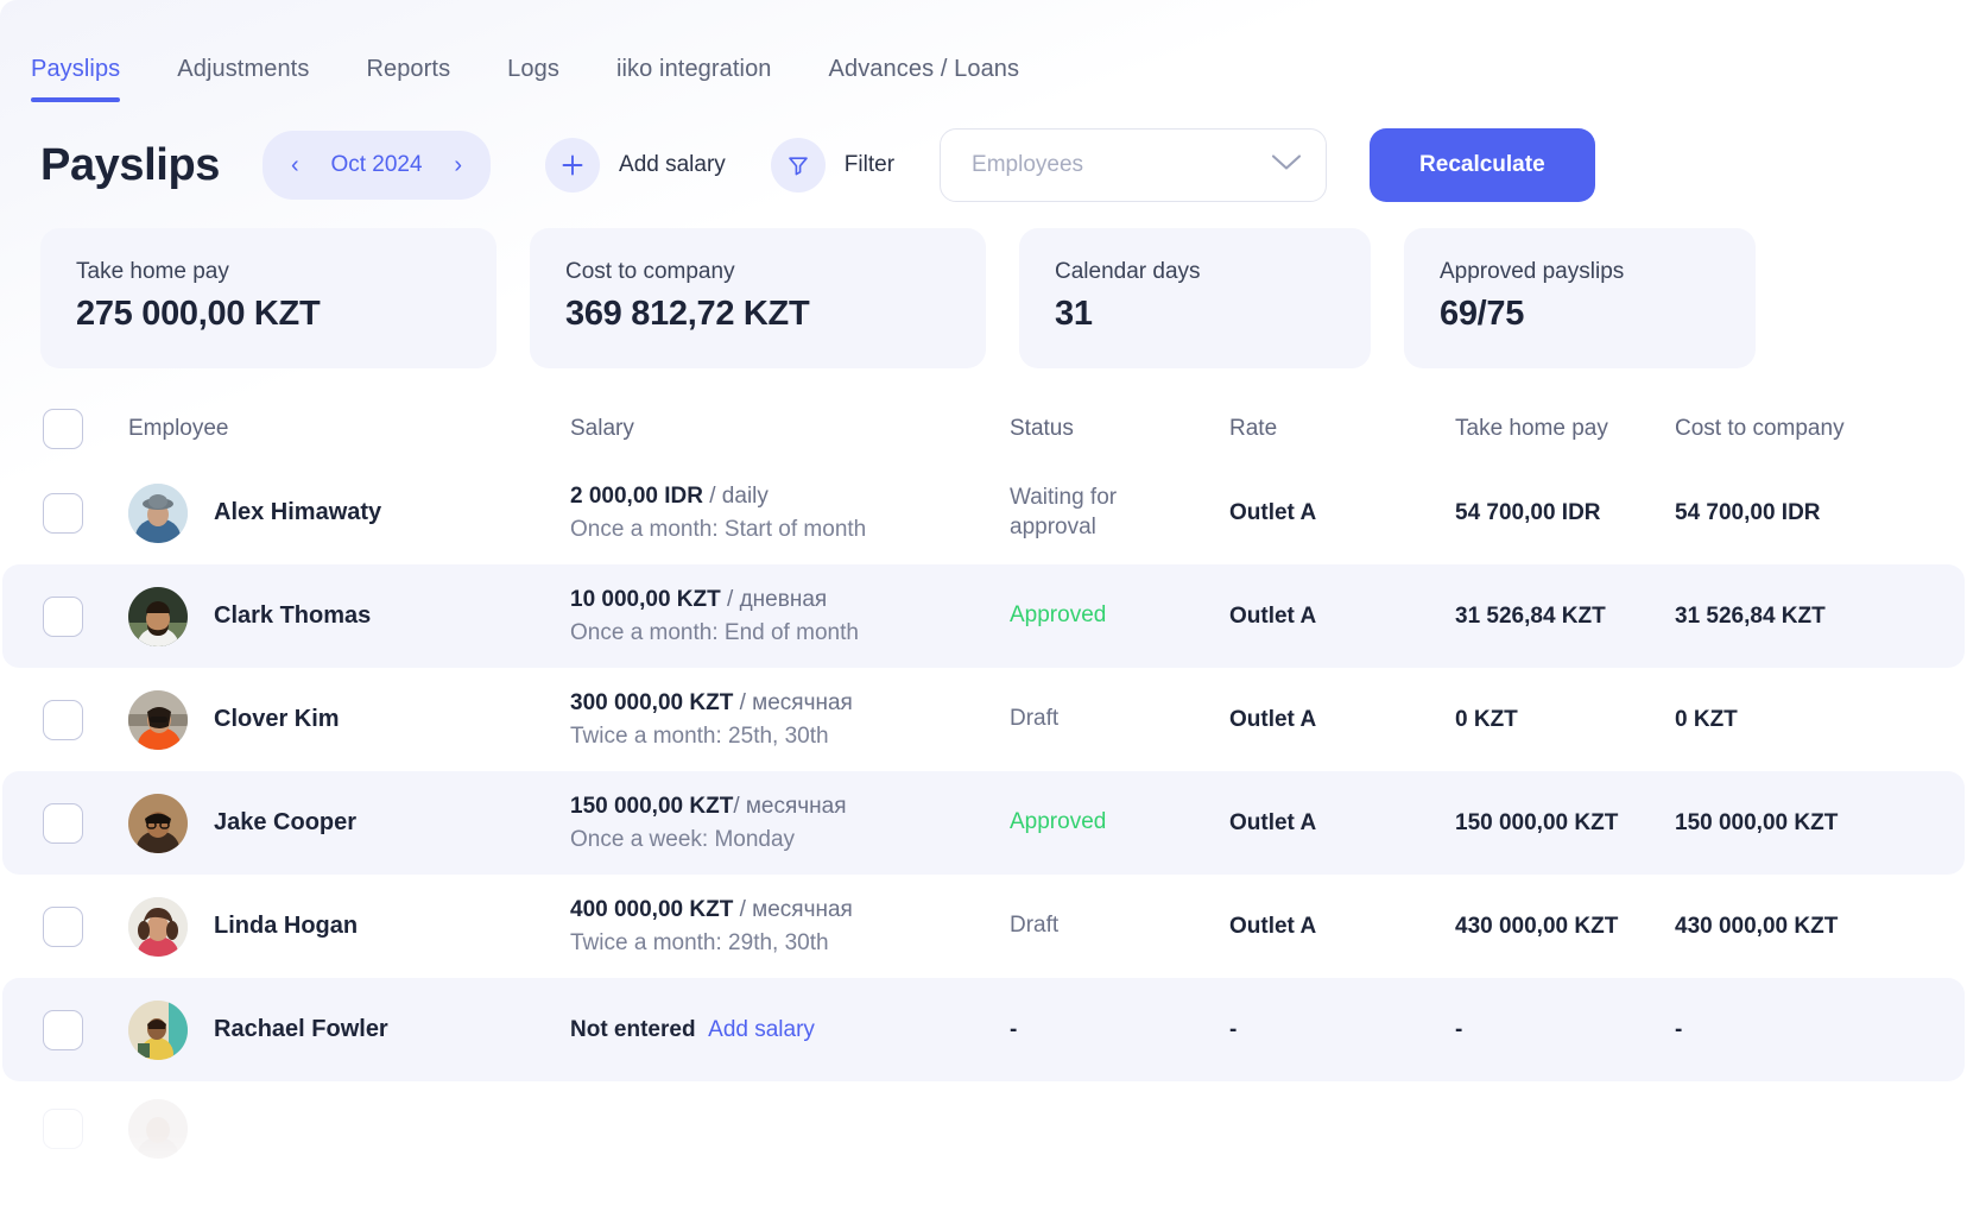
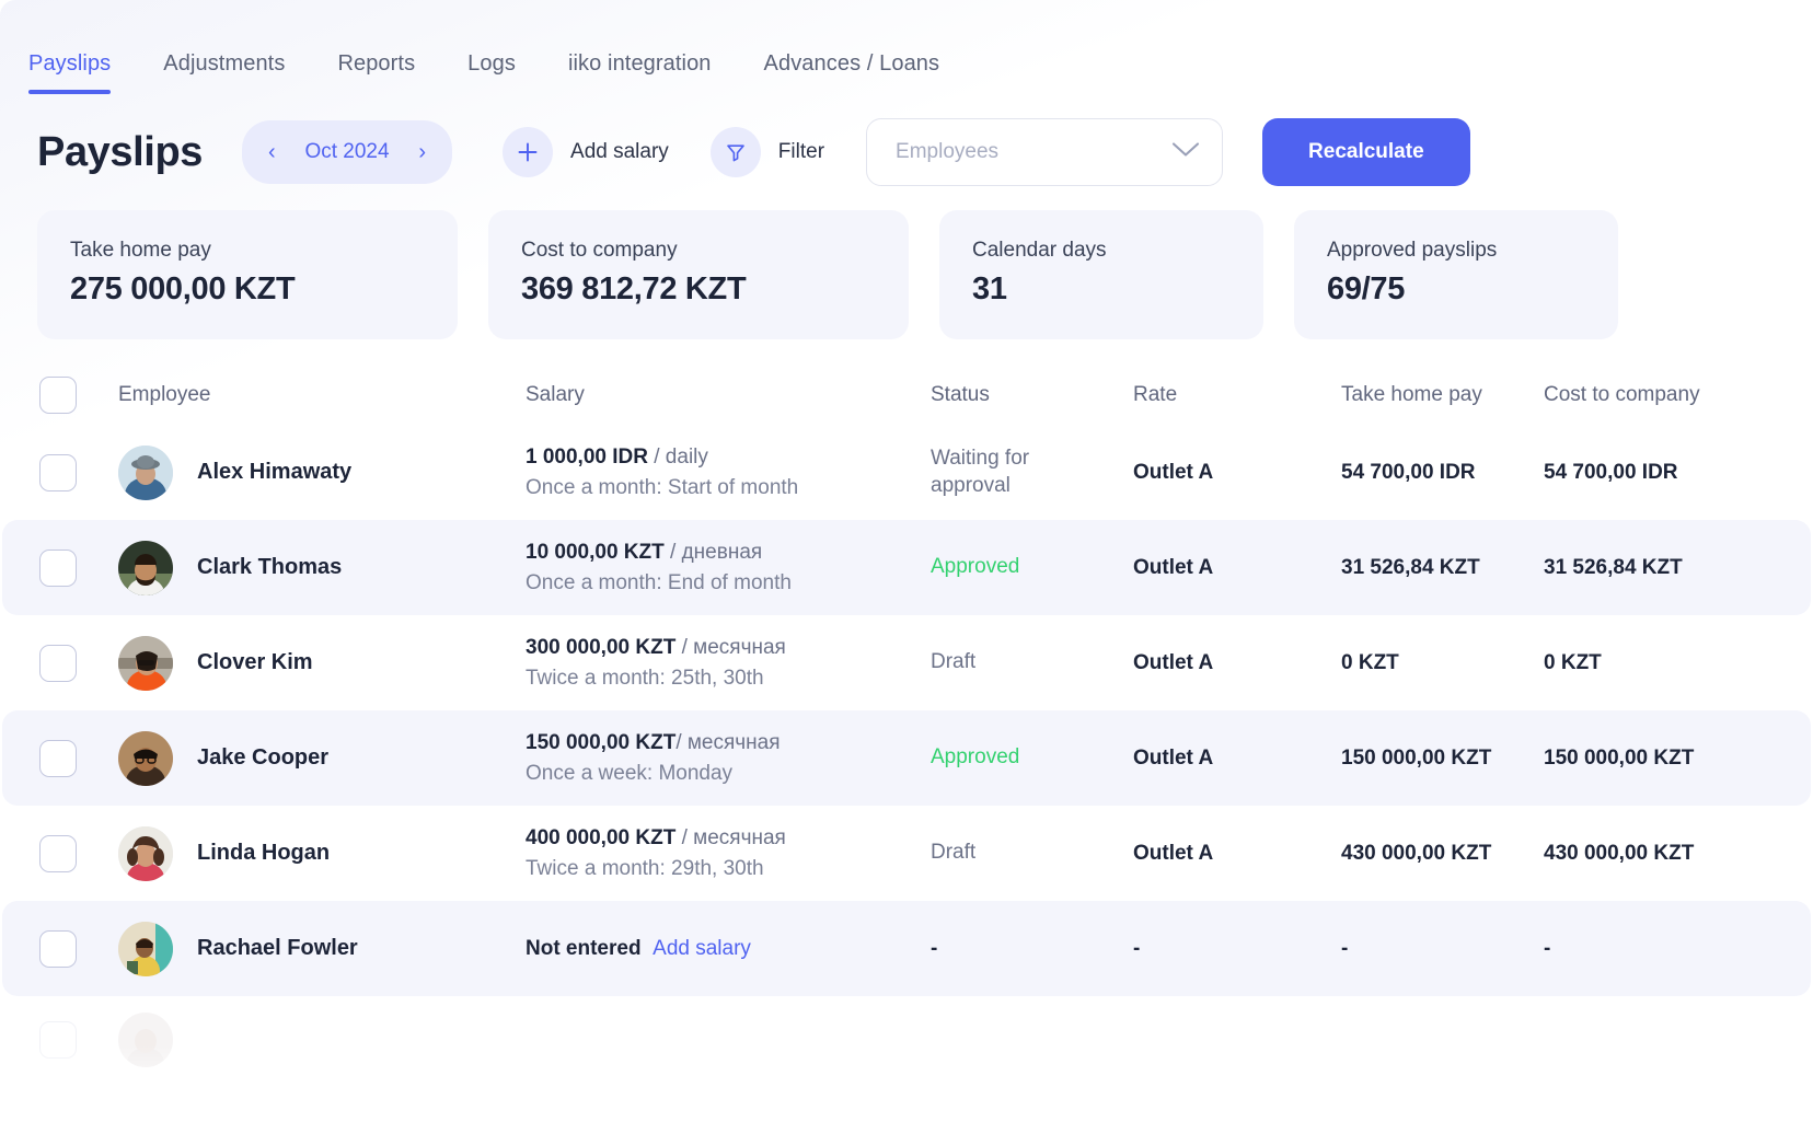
  Payslips
  Adjustments
  Reports
  Logs
  iiko integration
  Advances / Loans
  Payslips
  ‹
  Oct 2024
  ›
  Add salary
  Filter
  Employees
  Recalculate
  Take home pay
  275 000,00 KZT
  Cost to company
  369 812,72 KZT
  Calendar days
  31
  Approved payslips
  69/75
  Employee
  Salary
  Status
  Rate
  Take home pay
  Cost to company
  Alex Himawaty
- 2 000,00 IDR / daily
+ 1 000,00 IDR / daily
  Once a month: Start of month
  Waiting for
  approval
  Outlet A
  54 700,00 IDR
  54 700,00 IDR
  Clark Thomas
  10 000,00 KZT / дневная
  Once a month: End of month
  Approved
  Outlet A
  31 526,84 KZT
  31 526,84 KZT
  Clover Kim
  300 000,00 KZT / месячная
  Twice a month: 25th, 30th
  Draft
  Outlet A
  0 KZT
  0 KZT
  Jake Cooper
  150 000,00 KZT/ месячная
  Once a week: Monday
  Approved
  Outlet A
  150 000,00 KZT
  150 000,00 KZT
  Linda Hogan
  400 000,00 KZT / месячная
  Twice a month: 29th, 30th
  Draft
  Outlet A
  430 000,00 KZT
  430 000,00 KZT
  Rachael Fowler
  Not entered Add salary
  -
  -
  -
  -
